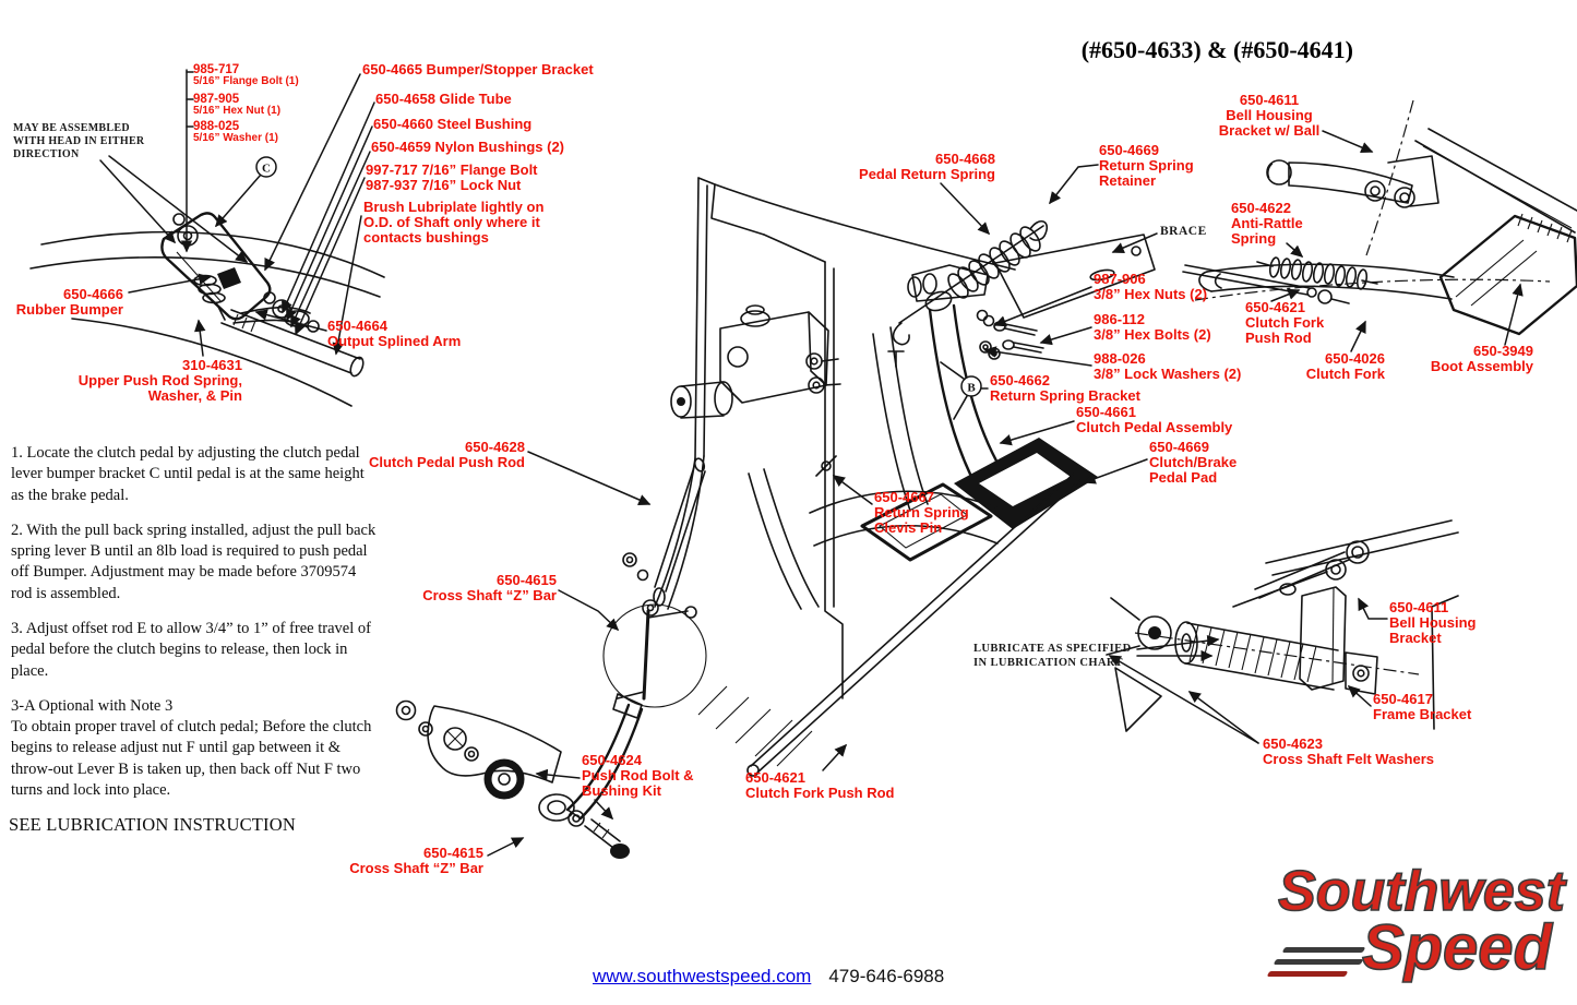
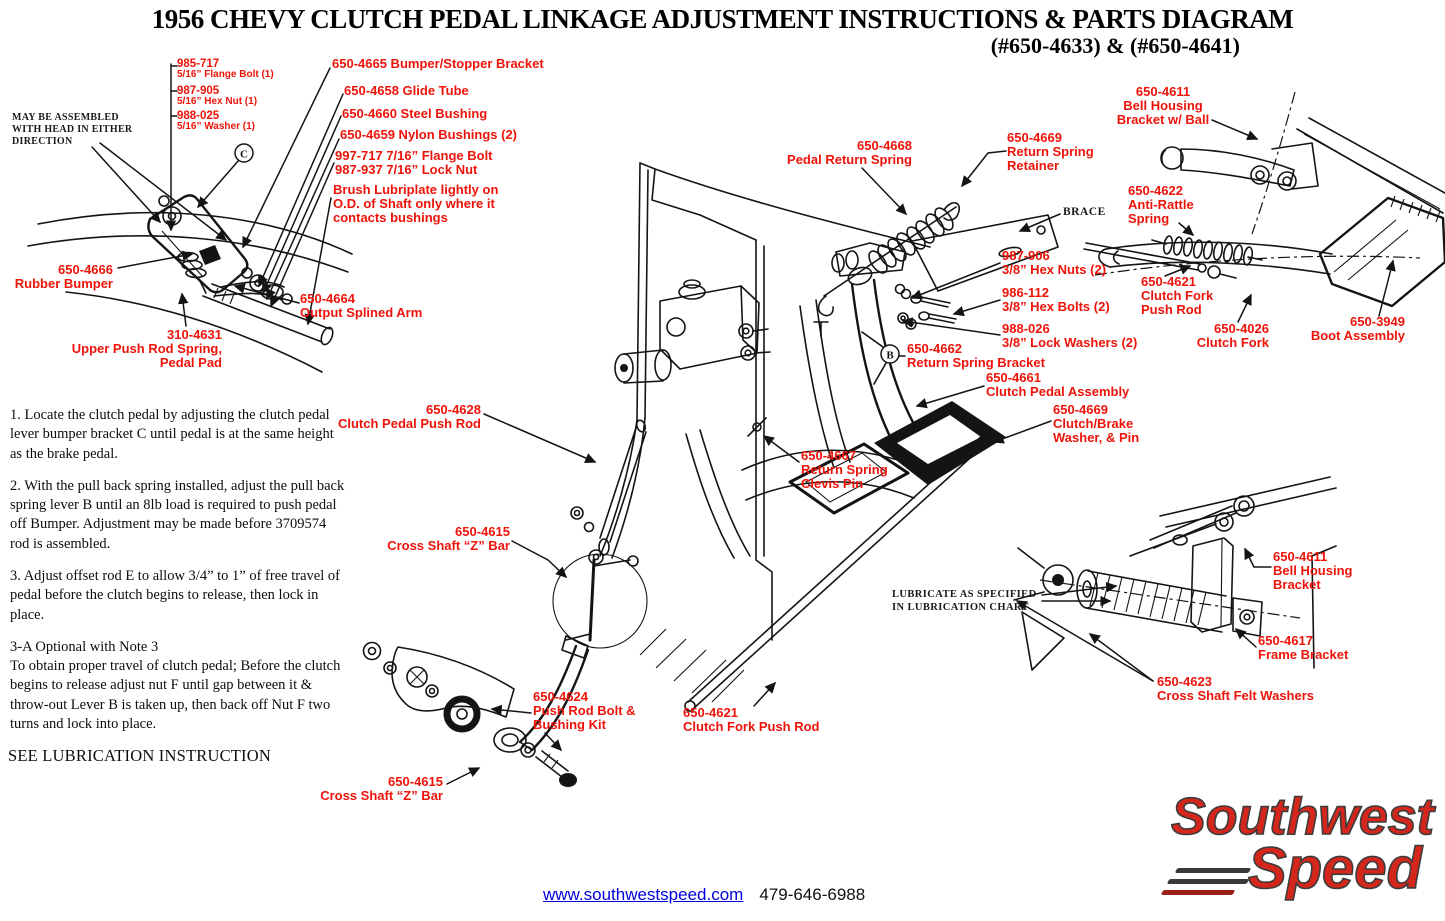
  C
  B
+ 1956 CHEVY CLUTCH PEDAL LINKAGE ADJUSTMENT INSTRUCTIONS & PARTS DIAGRAM
  (#650-4633) & (#650-4641)
  MAY BE ASSEMBLED
  WITH HEAD IN EITHER
  DIRECTION
  BRACE
  LUBRICATE AS SPECIFIED
  IN LUBRICATION CHART
  985-717
  5/16” Flange Bolt (1)
  987-905
  5/16” Hex Nut (1)
  988-025
  5/16” Washer (1)
  650-4665 Bumper/Stopper Bracket
  650-4658 Glide Tube
  650-4660 Steel Bushing
  650-4659 Nylon Bushings (2)
  997-717 7/16” Flange Bolt
  987-937 7/16” Lock Nut
  Brush Lubriplate lightly on
  O.D. of Shaft only where it
  contacts bushings
  650-4666
  Rubber Bumper
  650-4664
  Output Splined Arm
  310-4631
  Upper Push Rod Spring,
- Washer, & Pin
+ Pedal Pad
  650-4628
  Clutch Pedal Push Rod
  650-4615
  Cross Shaft “Z” Bar
  650-4624
  Push Rod Bolt &
  Bushing Kit
  650-4621
  Clutch Fork Push Rod
  650-4615
  Cross Shaft “Z” Bar
  650-4667
  Return Spring
  Clevis Pin
  650-4668
  Pedal Return Spring
  650-4669
  Return Spring
  Retainer
  987-906
  3/8” Hex Nuts (2)
  986-112
  3/8” Hex Bolts (2)
  988-026
  3/8” Lock Washers (2)
  650-4662
  Return Spring Bracket
  650-4661
  Clutch Pedal Assembly
  650-4669
  Clutch/Brake
- Pedal Pad
+ Washer, & Pin
  650-4611
  Bell Housing
  Bracket w/ Ball
  650-4622
  Anti-Rattle
  Spring
  650-4621
  Clutch Fork
  Push Rod
  650-4026
  Clutch Fork
  650-3949
  Boot Assembly
  650-4611
  Bell Housing
  Bracket
  650-4617
  Frame Bracket
  650-4623
  Cross Shaft Felt Washers
  1. Locate the clutch pedal by adjusting the clutch pedal lever bumper bracket C until pedal is at the same height as the brake pedal.
  2. With the pull back spring installed, adjust the pull back spring lever B until an 8lb load is required to push pedal off Bumper. Adjustment may be made before 3709574 rod is assembled.
  3. Adjust offset rod E to allow 3/4” to 1” of free travel of pedal before the clutch begins to release, then lock in place.
  3-A Optional with Note 3
  To obtain proper travel of clutch pedal; Before the clutch begins to release adjust nut F until gap between it & throw-out Lever B is taken up, then back off Nut F two turns and lock into place.
  SEE LUBRICATION INSTRUCTION
  Southwest
  Speed
  www.southwestspeed.com
  479-646-6988
